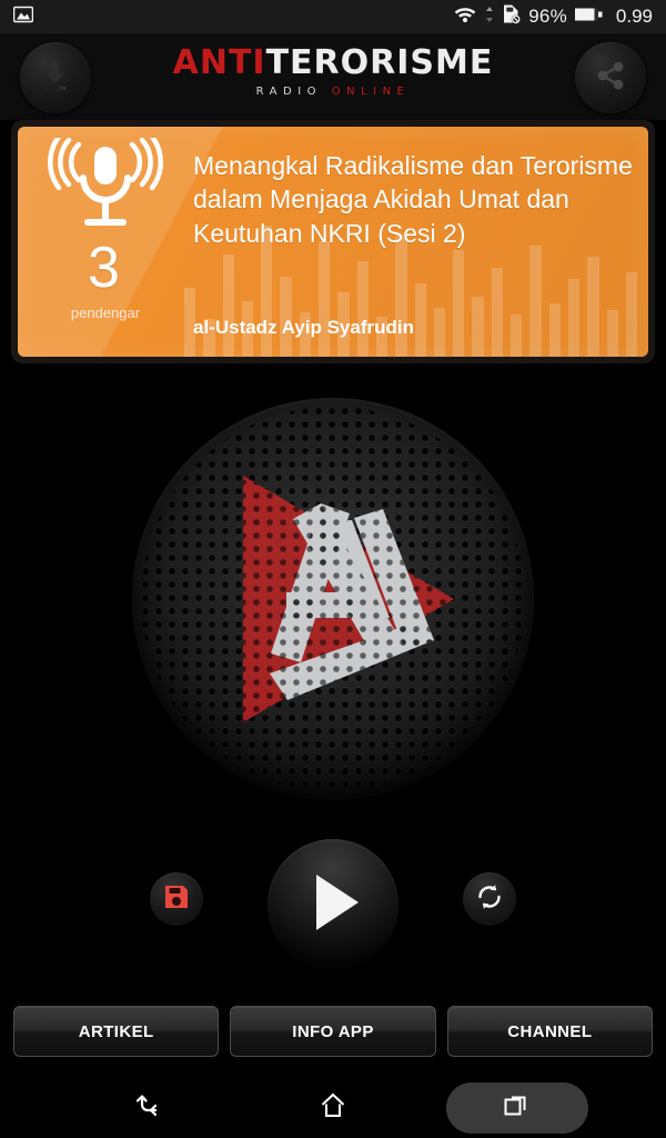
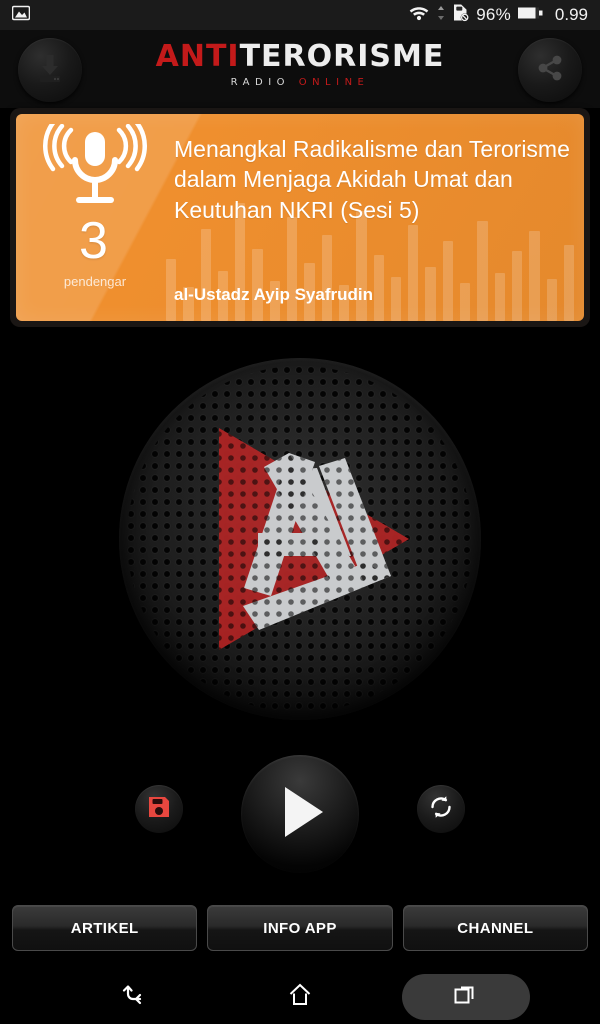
  96%
  0.99
  ANTITERORISME
  RADIO ONLINE
  3
  pendengar
- Menangkal Radikalisme dan Terorisme dalam Menjaga Akidah Umat dan Keutuhan NKRI (Sesi 2)
+ Menangkal Radikalisme dan Terorisme dalam Menjaga Akidah Umat dan Keutuhan NKRI (Sesi 5)
  al-Ustadz Ayip Syafrudin
  ARTIKEL
  INFO APP
  CHANNEL
